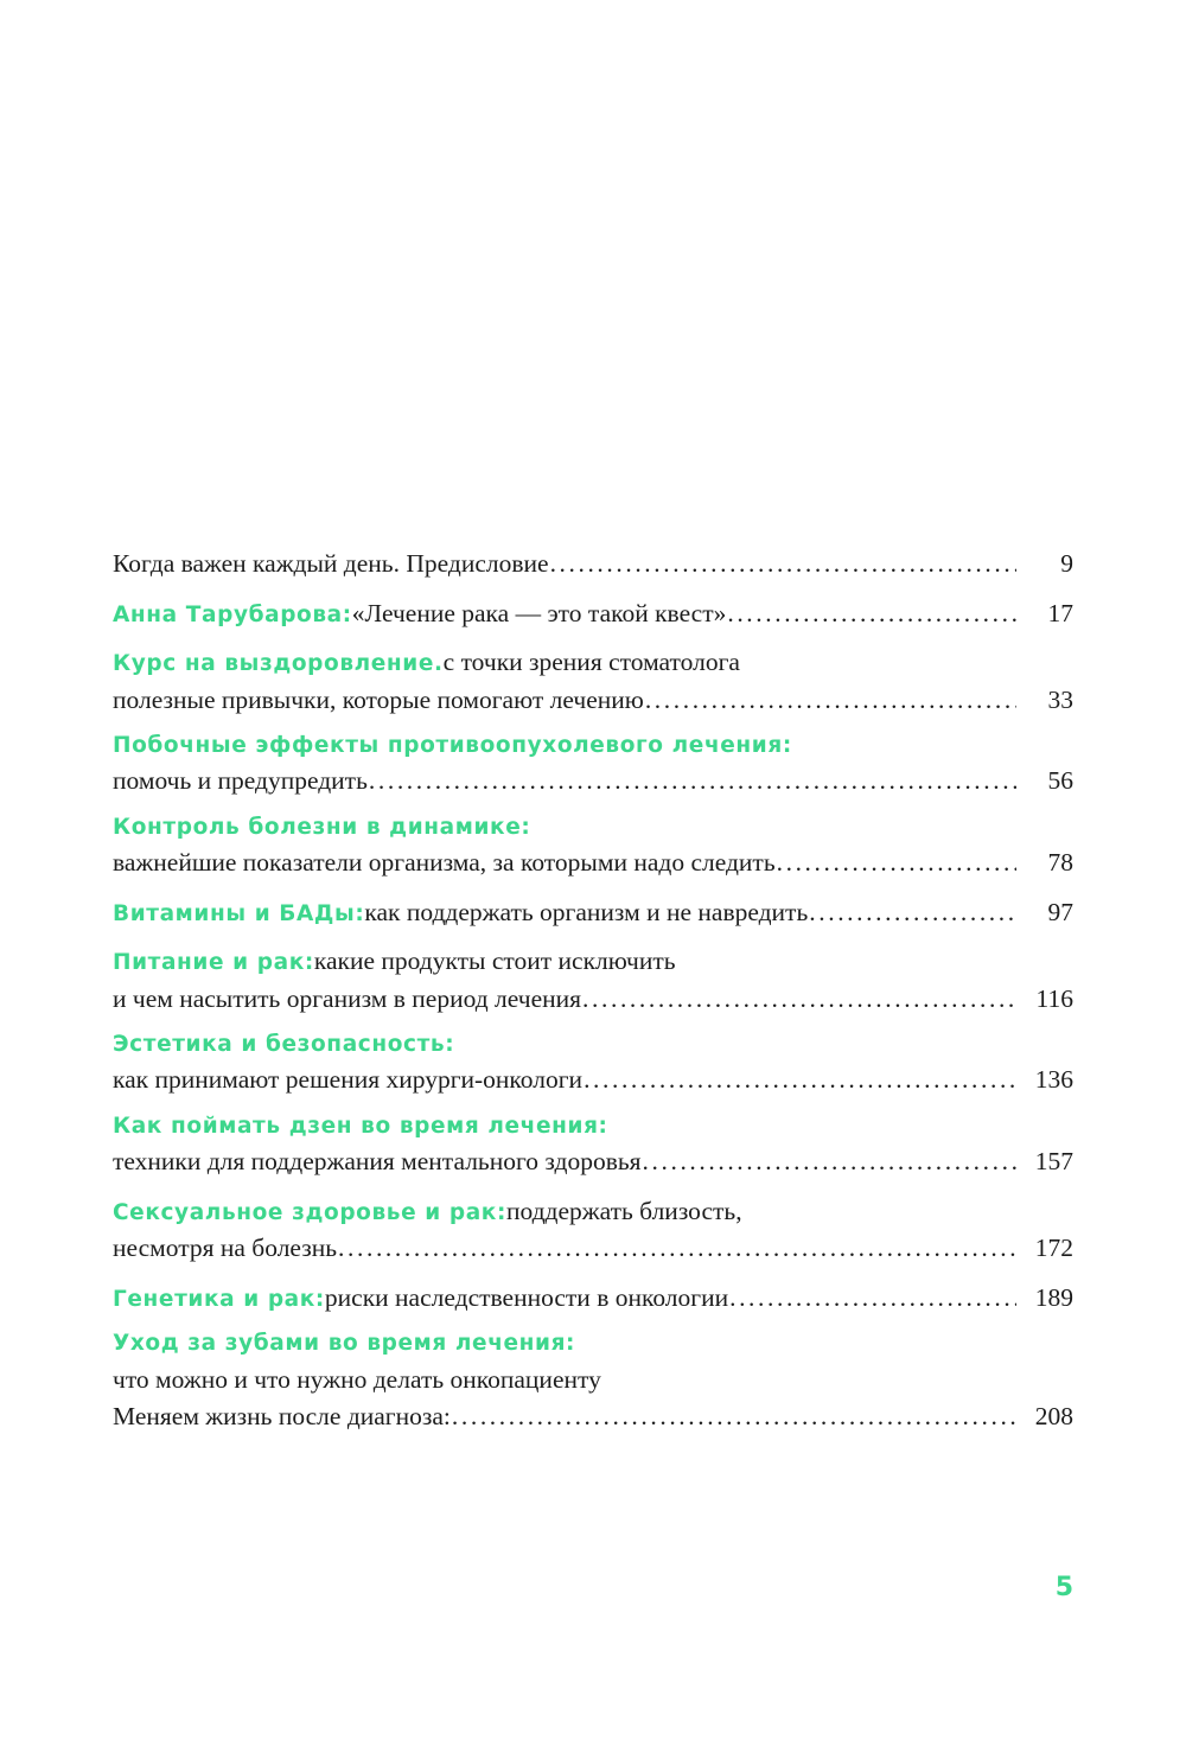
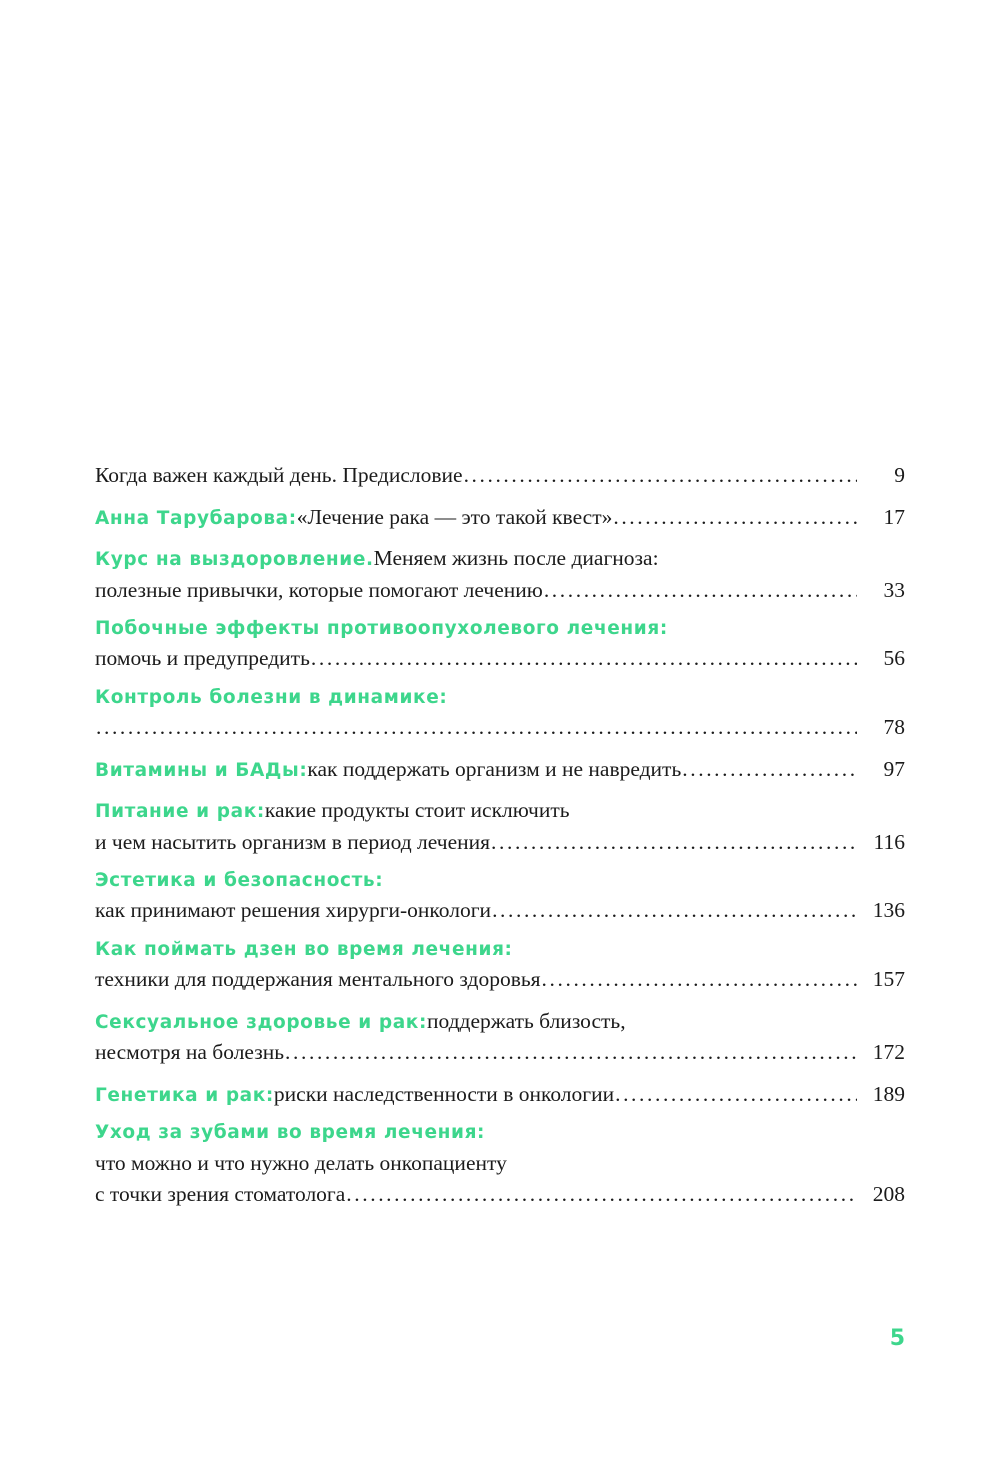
  Когда важен каждый день. Предисловие
  9
  Анна Тарубарова:
  «Лечение рака — это такой квест»
  17
  Курс на выздоровление.
- с точки зрения стоматолога
+ Меняем жизнь после диагноза:
  полезные привычки, которые помогают лечению
  33
  Побочные эффекты противоопухолевого лечения:
  помочь и предупредить
  56
  Контроль болезни в динамике:
- важнейшие показатели организма, за которыми надо следить
  78
  Витамины и БАДы:
  как поддержать организм и не навредить
  97
  Питание и рак:
  какие продукты стоит исключить
  и чем насытить организм в период лечения
  116
  Эстетика и безопасность:
  как принимают решения хирурги-онкологи
  136
  Как поймать дзен во время лечения:
  техники для поддержания ментального здоровья
  157
  Сексуальное здоровье и рак:
  поддержать близость,
  несмотря на болезнь
  172
  Генетика и рак:
  риски наследственности в онкологии
  189
  Уход за зубами во время лечения:
  что можно и что нужно делать онкопациенту
- Меняем жизнь после диагноза:
+ с точки зрения стоматолога
  208
  5
